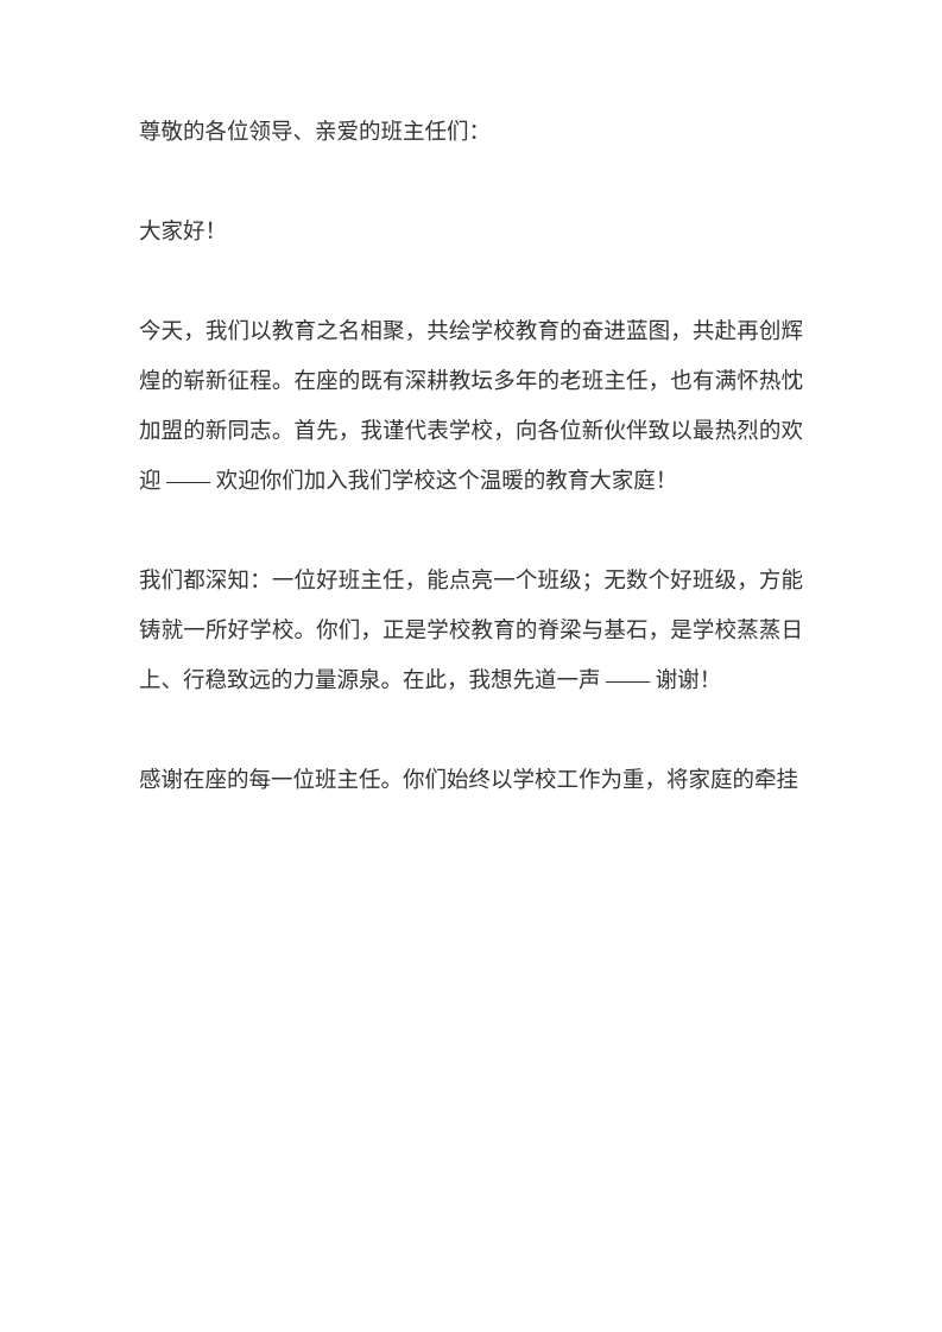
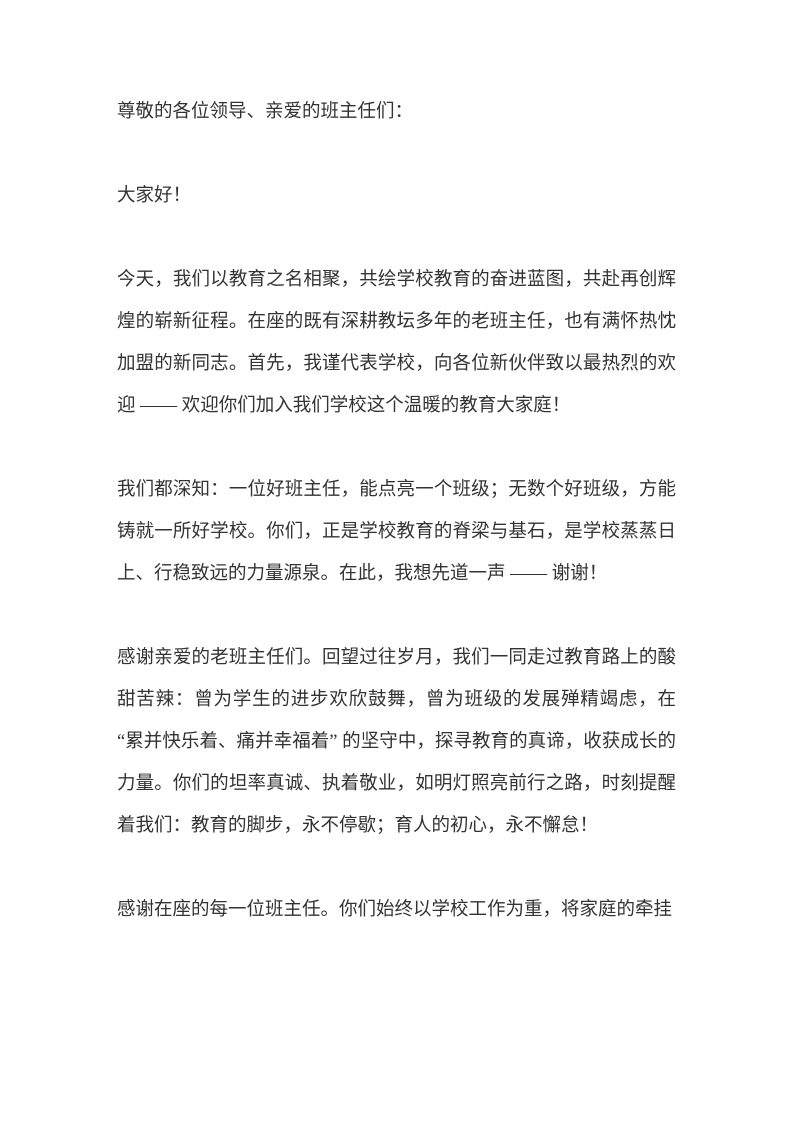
  尊敬的各位领导、亲爱的班主任们：
  大家好！
  今天，我们以教育之名相聚，共绘学校教育的奋进蓝图，共赴再创辉煌的崭新征程。在座的既有深耕教坛多年的老班主任，也有满怀热忱加盟的新同志。首先，我谨代表学校，向各位新伙伴致以最热烈的欢迎 —— 欢迎你们加入我们学校这个温暖的教育大家庭！
  我们都深知：一位好班主任，能点亮一个班级；无数个好班级，方能铸就一所好学校。你们，正是学校教育的脊梁与基石，是学校蒸蒸日上、行稳致远的力量源泉。在此，我想先道一声 —— 谢谢！
+ 感谢亲爱的老班主任们。回望过往岁月，我们一同走过教育路上的酸甜苦辣：曾为学生的进步欢欣鼓舞，曾为班级的发展殚精竭虑，在“累并快乐着、痛并幸福着” 的坚守中，探寻教育的真谛，收获成长的力量。你们的坦率真诚、执着敬业，如明灯照亮前行之路，时刻提醒着我们：教育的脚步，永不停歇；育人的初心，永不懈怠！
  感谢在座的每一位班主任。你们始终以学校工作为重，将家庭的牵挂
